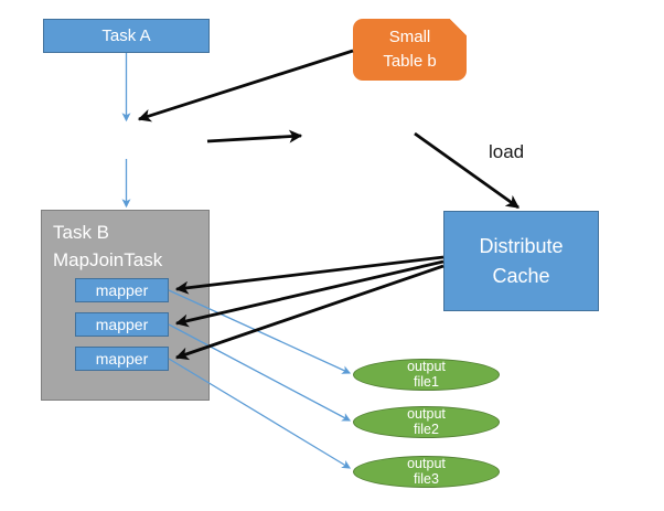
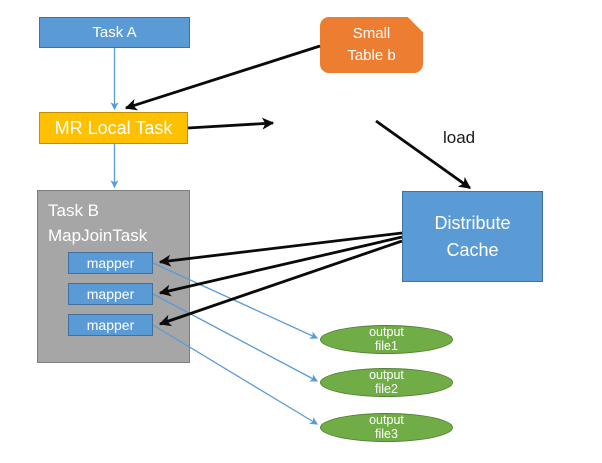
  Task A
  Small
  Table b
+ MR Local Task
  load
  Task B
  MapJoinTask
  mapper
  mapper
  mapper
  Distribute
  Cache
  output
  file1
  output
  file2
  output
  file3
